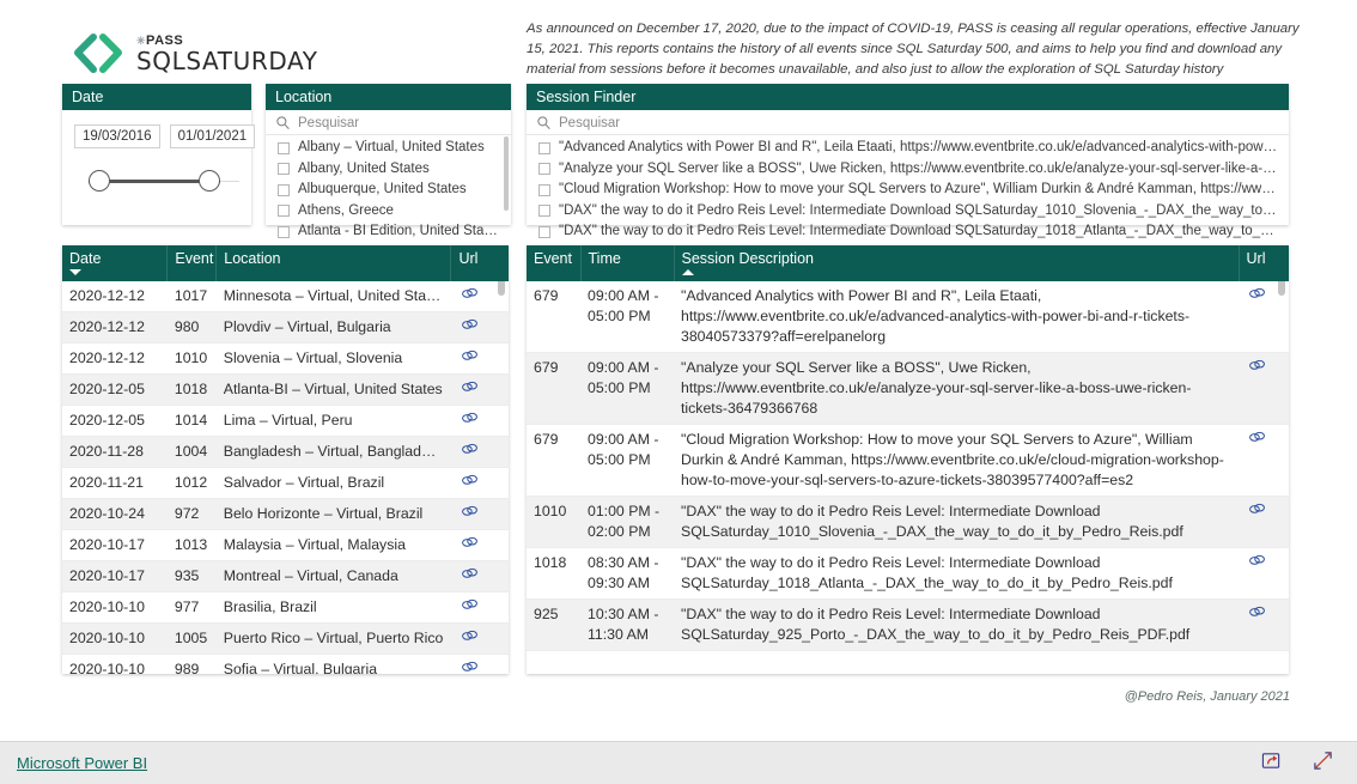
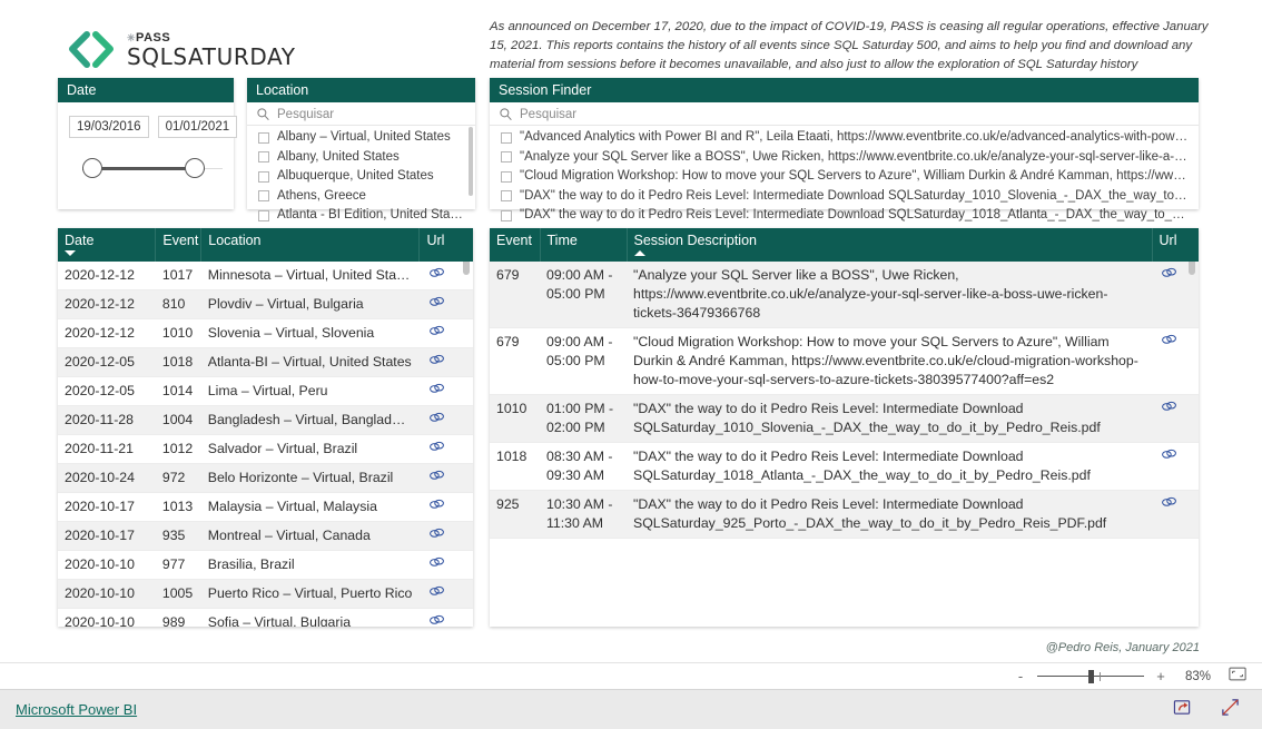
  ✳PASS
  SQLSATURDAY
  As announced on December 17, 2020, due to the impact of COVID-19, PASS is ceasing all regular operations, effective January 15, 2021. This reports contains the history of all events since SQL Saturday 500, and aims to help you find and download any material from sessions before it becomes unavailable, and also just to allow the exploration of SQL Saturday history
  Date
  19/03/2016
  01/01/2021
  Location
  Pesquisar
  Albany – Virtual, United States
  Albany, United States
  Albuquerque, United States
  Athens, Greece
  Atlanta - BI Edition, United States
  Session Finder
  Pesquisar
  "Advanced Analytics with Power BI and R", Leila Etaati, https://www.eventbrite.co.uk/e/advanced-analytics-with-power-
  "Analyze your SQL Server like a BOSS", Uwe Ricken, https://www.eventbrite.co.uk/e/analyze-your-sql-server-like-a-bo
  "Cloud Migration Workshop: How to move your SQL Servers to Azure", William Durkin & André Kamman, https://www.e
  "DAX" the way to do it Pedro Reis Level: Intermediate Download SQLSaturday_1010_Slovenia_-_DAX_the_way_to_d
  "DAX" the way to do it Pedro Reis Level: Intermediate Download SQLSaturday_1018_Atlanta_-_DAX_the_way_to_do
  Date	Event	Location	Url
  2020-12-12	1017	Minnesota – Virtual, United States
- 2020-12-12	980	Plovdiv – Virtual, Bulgaria
+ 2020-12-12	810	Plovdiv – Virtual, Bulgaria
  2020-12-12	1010	Slovenia – Virtual, Slovenia
  2020-12-05	1018	Atlanta-BI – Virtual, United States
  2020-12-05	1014	Lima – Virtual, Peru
  2020-11-28	1004	Bangladesh – Virtual, Bangladesh
  2020-11-21	1012	Salvador – Virtual, Brazil
  2020-10-24	972	Belo Horizonte – Virtual, Brazil
  2020-10-17	1013	Malaysia – Virtual, Malaysia
  2020-10-17	935	Montreal – Virtual, Canada
  2020-10-10	977	Brasilia, Brazil
  2020-10-10	1005	Puerto Rico – Virtual, Puerto Rico
  2020-10-10	989	Sofia – Virtual, Bulgaria
  Event	Time	Session Description	Url
- 679	09:00 AM - 05:00 PM	"Advanced Analytics with Power BI and R", Leila Etaati, https://www.eventbrite.co.uk/e/advanced-analytics-with-power-bi-and-r-tickets-38040573379?aff=erelpanelorg
  679	09:00 AM - 05:00 PM	"Analyze your SQL Server like a BOSS", Uwe Ricken, https://www.eventbrite.co.uk/e/analyze-your-sql-server-like-a-boss-uwe-ricken-tickets-36479366768
  679	09:00 AM - 05:00 PM	"Cloud Migration Workshop: How to move your SQL Servers to Azure", William Durkin & André Kamman, https://www.eventbrite.co.uk/e/cloud-migration-workshop-how-to-move-your-sql-servers-to-azure-tickets-38039577400?aff=es2
  1010	01:00 PM - 02:00 PM	"DAX" the way to do it Pedro Reis Level: Intermediate Download SQLSaturday_1010_Slovenia_-_DAX_the_way_to_do_it_by_Pedro_Reis.pdf
  1018	08:30 AM - 09:30 AM	"DAX" the way to do it Pedro Reis Level: Intermediate Download SQLSaturday_1018_Atlanta_-_DAX_the_way_to_do_it_by_Pedro_Reis.pdf
  925	10:30 AM - 11:30 AM	"DAX" the way to do it Pedro Reis Level: Intermediate Download SQLSaturday_925_Porto_-_DAX_the_way_to_do_it_by_Pedro_Reis_PDF.pdf
  @Pedro Reis, January 2021
+ -
+ +
+ 83%
  Microsoft Power BI
